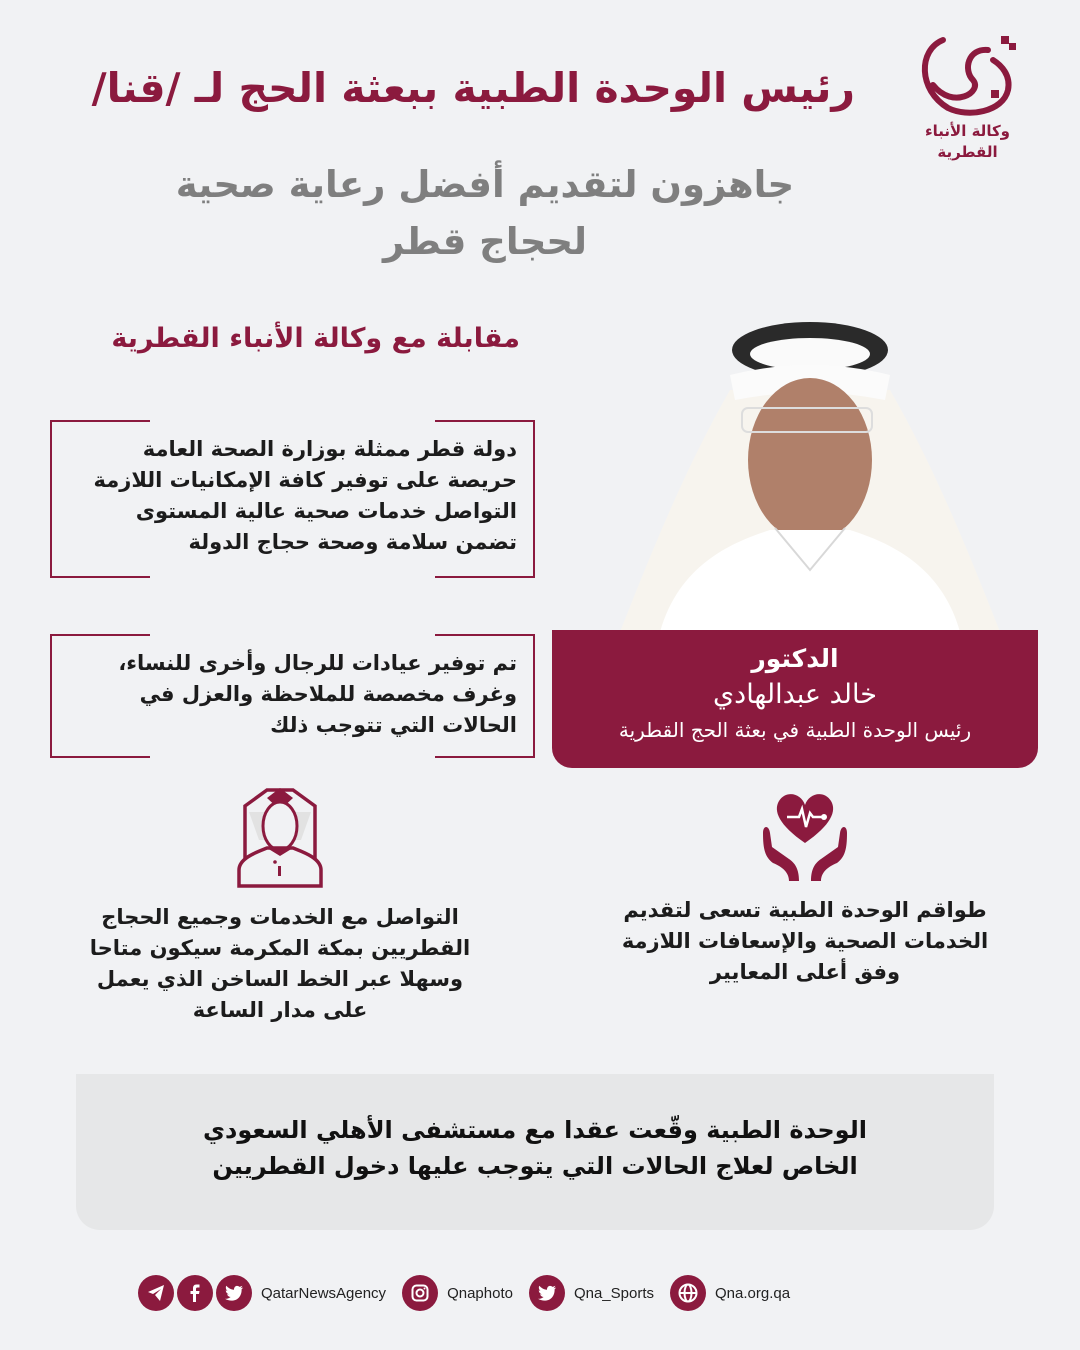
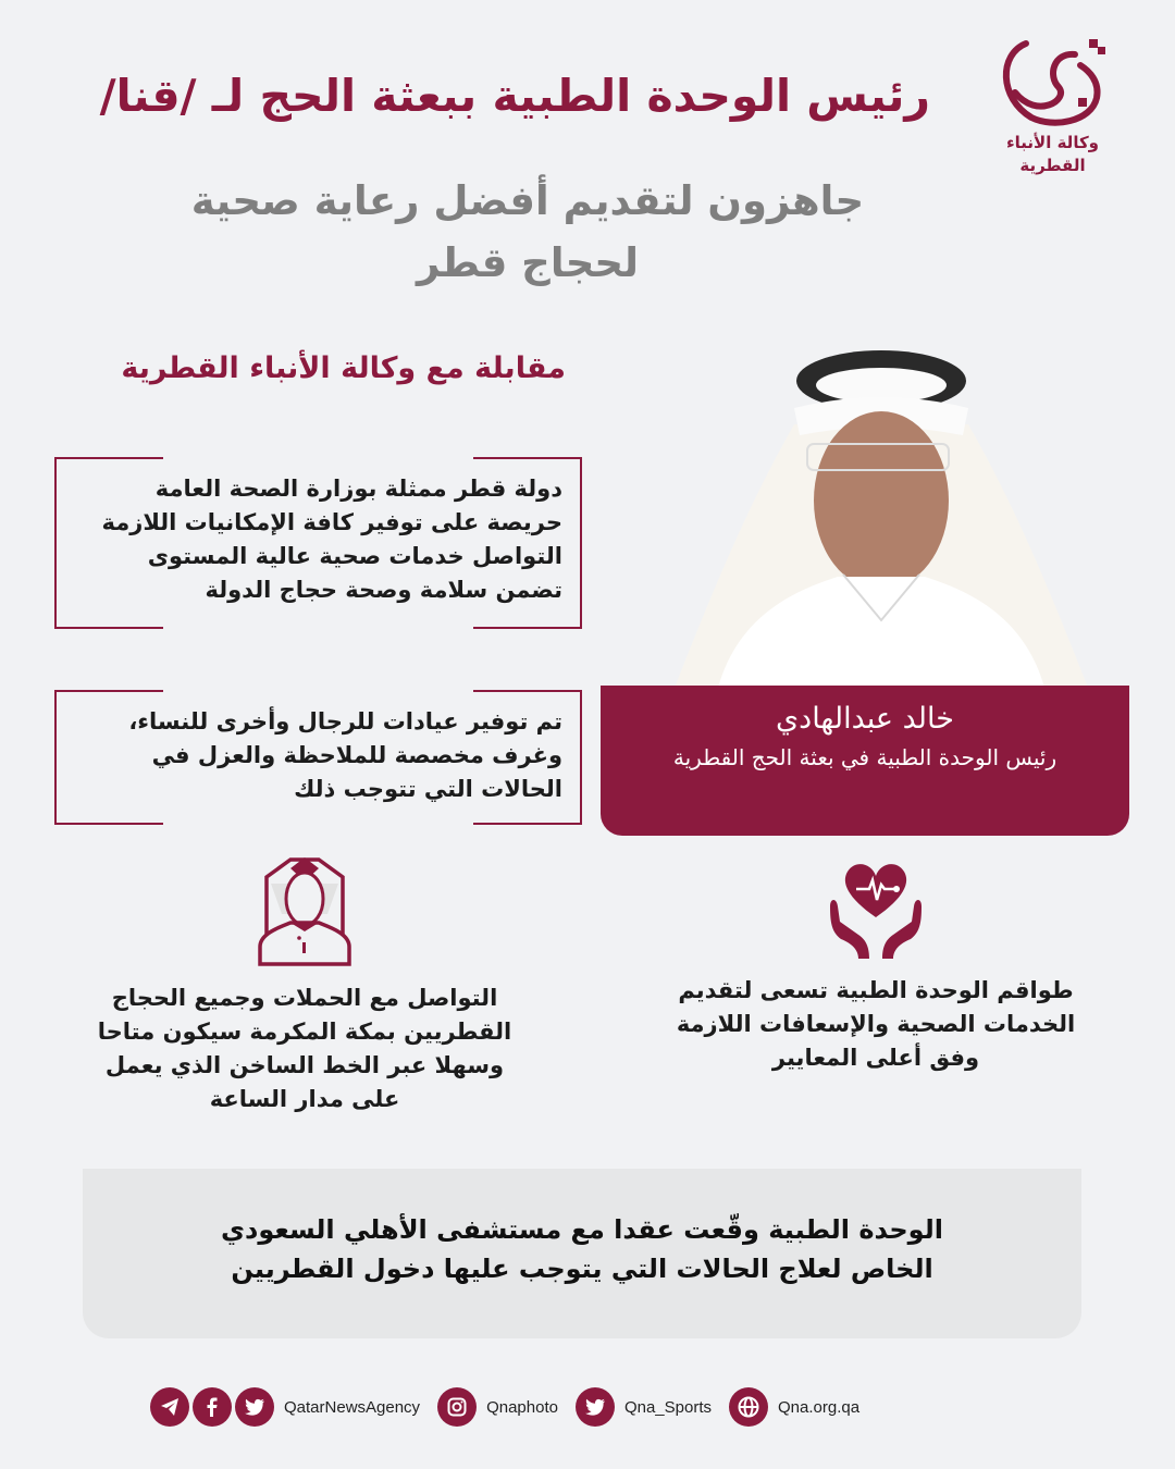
  وكالة الأنباء
  القطرية
  رئيس الوحدة الطبية ببعثة الحج لـ /قنا/
  جاهزون لتقديم أفضل رعاية صحية لحجاج قطر
  مقابلة مع وكالة الأنباء القطرية
  دولة قطر ممثلة بوزارة الصحة العامة حريصة على توفير كافة الإمكانيات اللازمة التواصل خدمات صحية عالية المستوى تضمن سلامة وصحة حجاج الدولة
  تم توفير عيادات للرجال وأخرى للنساء، وغرف مخصصة للملاحظة والعزل في الحالات التي تتوجب ذلك
- الدكتور
  خالد عبدالهادي
  رئيس الوحدة الطبية في بعثة الحج القطرية
  طواقم الوحدة الطبية تسعى لتقديم الخدمات الصحية والإسعافات اللازمة وفق أعلى المعايير
- التواصل مع الخدمات وجميع الحجاج القطريين بمكة المكرمة سيكون متاحا وسهلا عبر الخط الساخن الذي يعمل على مدار الساعة
+ التواصل مع الحملات وجميع الحجاج القطريين بمكة المكرمة سيكون متاحا وسهلا عبر الخط الساخن الذي يعمل على مدار الساعة
  الوحدة الطبية وقّعت عقدا مع مستشفى الأهلي السعودي
  الخاص لعلاج الحالات التي يتوجب عليها دخول القطريين
  QatarNewsAgency
  Qnaphoto
  Qna_Sports
  Qna.org.qa
